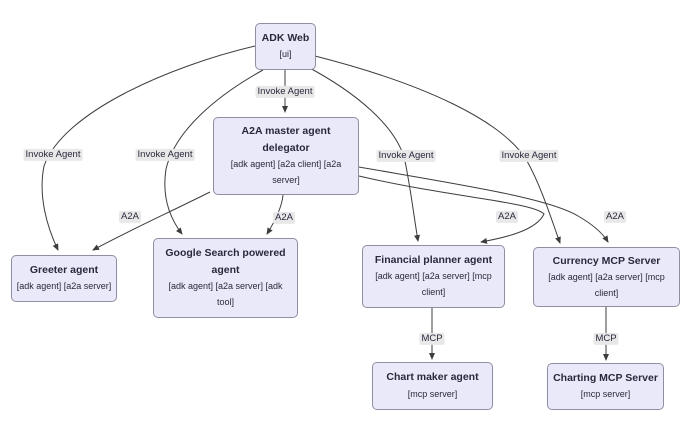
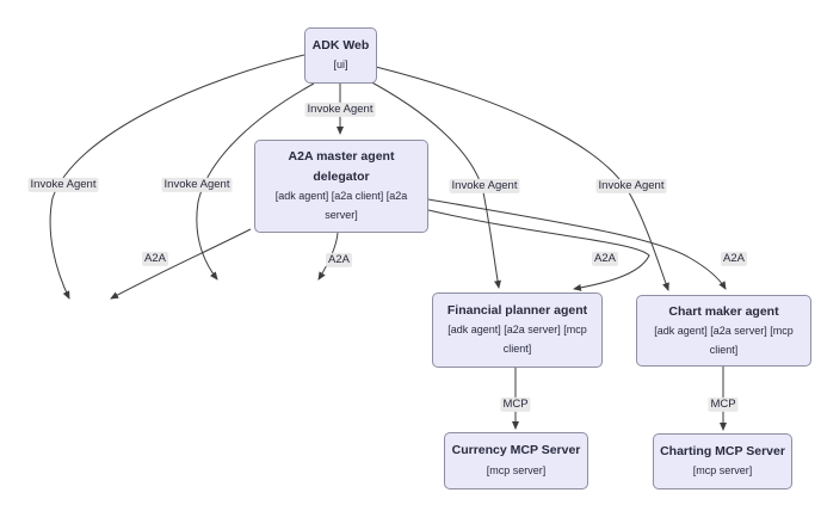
  ADK Web
  [ui]
  A2A master agent delegator
  [adk agent] [a2a client] [a2a server]
- Greeter agent
- [adk agent] [a2a server]
- Google Search powered agent
- [adk agent] [a2a server] [adk tool]
  Financial planner agent
  [adk agent] [a2a server] [mcp client]
- Currency MCP Server
+ Chart maker agent
  [adk agent] [a2a server] [mcp client]
- Chart maker agent
+ Currency MCP Server
  [mcp server]
  Charting MCP Server
  [mcp server]
  Invoke Agent
  Invoke Agent
  Invoke Agent
  Invoke Agent
  Invoke Agent
  A2A
  A2A
  A2A
  A2A
  MCP
  MCP
